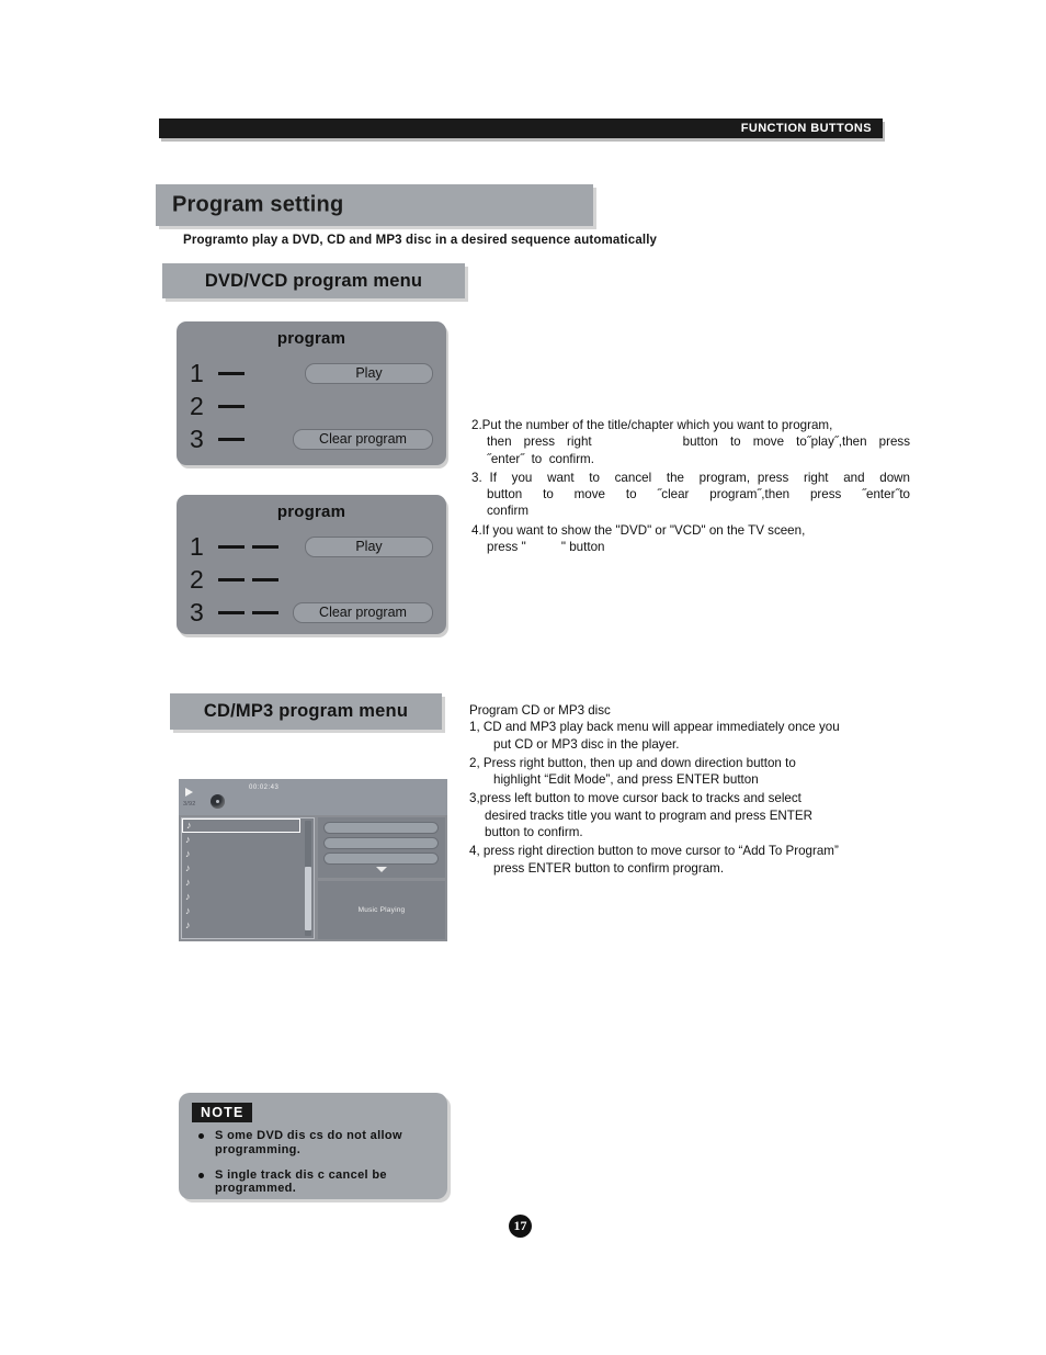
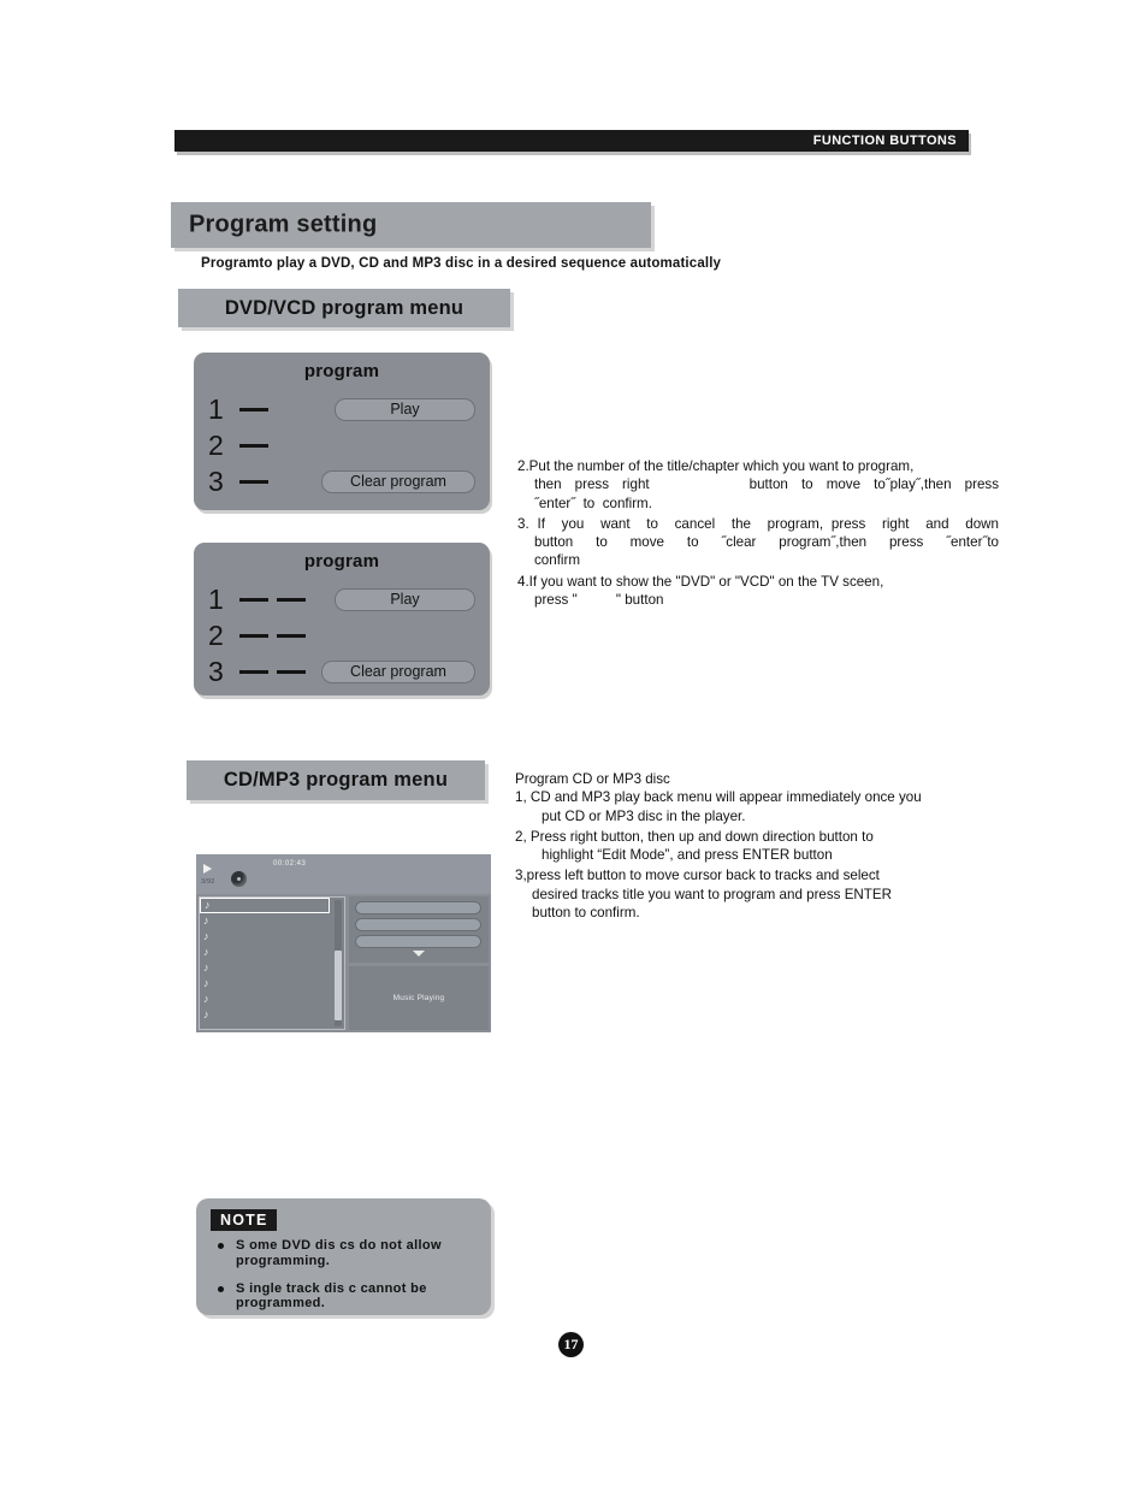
  FUNCTION BUTTONS
  Program setting
  Programto play a DVD, CD and MP3 disc in a desired sequence automatically
  DVD/VCD program menu
  program
  1
  Play
  2
  3
  Clear program
  program
  1
  Play
  2
  3
  Clear program
  2.Put the number of the title/chapter which you want to program,
  then press right button to move to˝play˝,then press
  ˝enter˝ to confirm.
  3. If you want to cancel the program, press right and down
  button to move to ˝clear program˝,then press ˝enter˝to
  confirm
  4.If you want to show the "DVD" or "VCD" on the TV sceen,
  press " " button
  CD/MP3 program menu
  ♪
  ♪
  ♪
  ♪
  ♪
  ♪
  ♪
  ♪
  Program CD or MP3 disc
  1, CD and MP3 play back menu will appear immediately once you
  put CD or MP3 disc in the player.
  2, Press right button, then up and down direction button to
  highlight “Edit Mode”, and press ENTER button
  3,press left button to move cursor back to tracks and select
  desired tracks title you want to program and press ENTER
  button to confirm.
- 4, press right direction button to move cursor to “Add To Program”
- press ENTER button to confirm program.
  NOTE
  S ome DVD dis cs do not allow programming.
- S ingle track dis c cancel be programmed.
+ S ingle track dis c cannot be programmed.
  17
